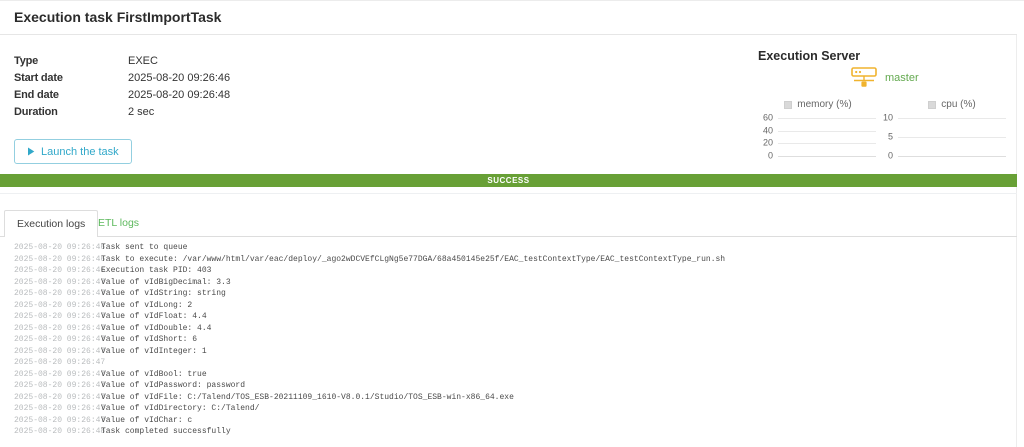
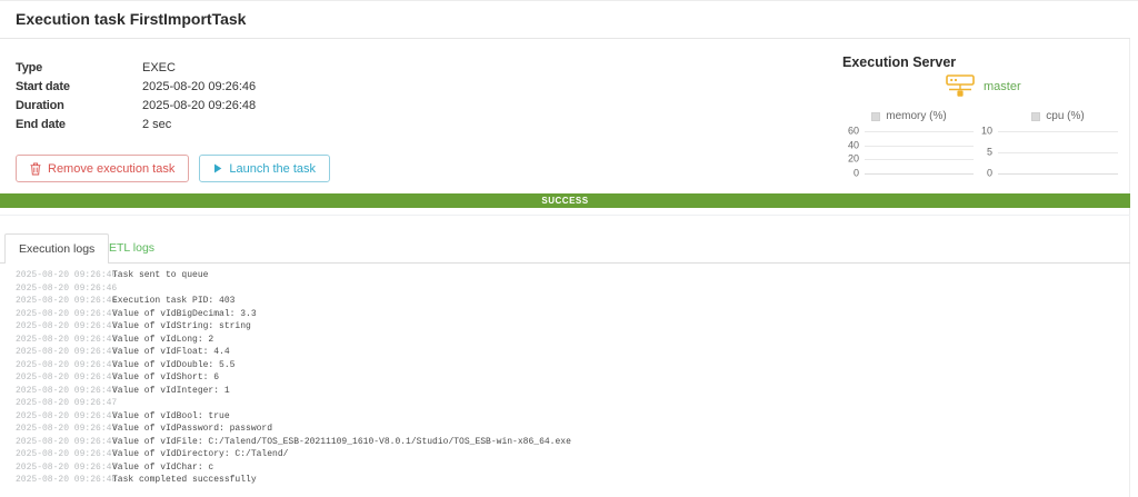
  Execution task FirstImportTask
  Type
  EXEC
  Start date
  2025-08-20 09:26:46
- End date
+ Duration
  2025-08-20 09:26:48
- Duration
+ End date
  2 sec
+ Remove execution task
  Launch the task
  Execution Server
  master
  memory (%)
  60
  40
  20
  0
  cpu (%)
  10
  5
  0
  SUCCESS
  Execution logs
  ETL logs
  2025-08-20 09:26:46
  Task sent to queue
  2025-08-20 09:26:46
- Task to execute: /var/www/html/var/eac/deploy/_ago2wDCVEfCLgNg5e77DGA/68a450145e25f/EAC_testContextType/EAC_testContextType_run.sh
  2025-08-20 09:26:46
  Execution task PID: 403
  2025-08-20 09:26:47
  Value of vIdBigDecimal: 3.3
  2025-08-20 09:26:47
  Value of vIdString: string
  2025-08-20 09:26:47
  Value of vIdLong: 2
  2025-08-20 09:26:47
  Value of vIdFloat: 4.4
  2025-08-20 09:26:47
- Value of vIdDouble: 4.4
+ Value of vIdDouble: 5.5
  2025-08-20 09:26:47
  Value of vIdShort: 6
  2025-08-20 09:26:47
  Value of vIdInteger: 1
  2025-08-20 09:26:47
  2025-08-20 09:26:47
  Value of vIdBool: true
  2025-08-20 09:26:47
  Value of vIdPassword: password
  2025-08-20 09:26:47
  Value of vIdFile: C:/Talend/TOS_ESB-20211109_1610-V8.0.1/Studio/TOS_ESB-win-x86_64.exe
  2025-08-20 09:26:47
  Value of vIdDirectory: C:/Talend/
  2025-08-20 09:26:47
  Value of vIdChar: c
  2025-08-20 09:26:48
  Task completed successfully
